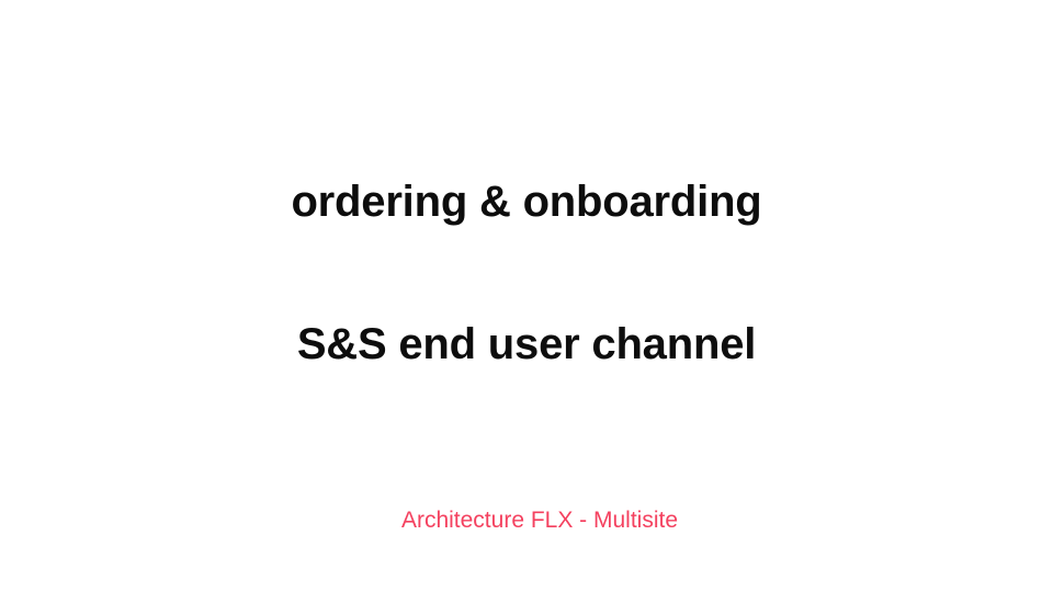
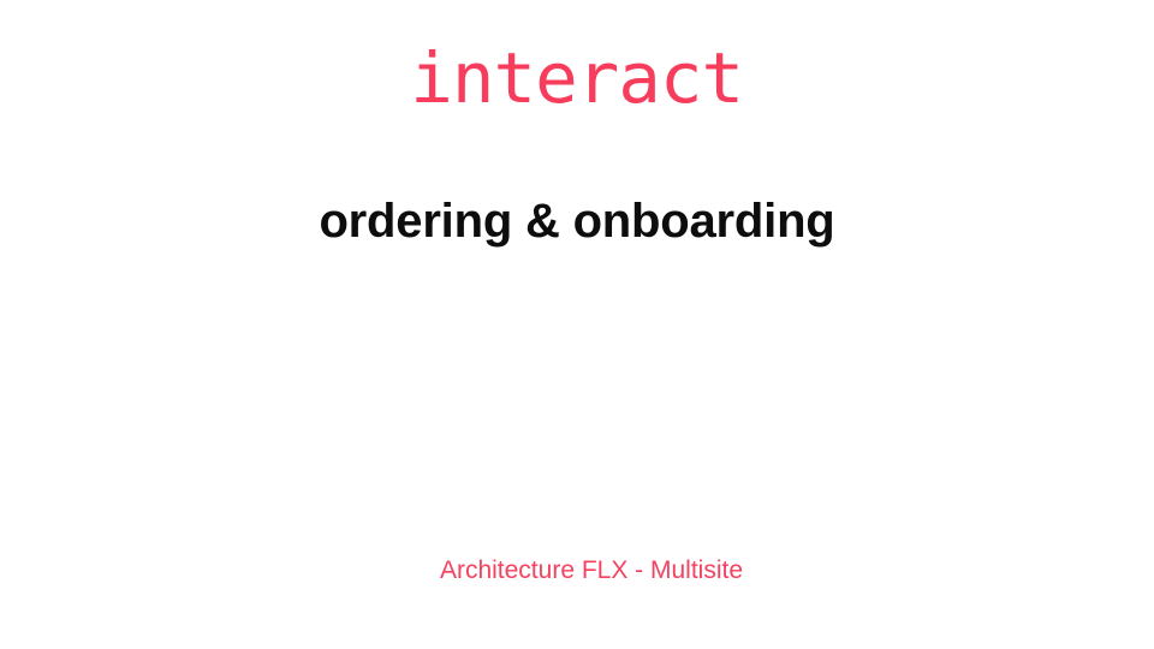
+ interact
  ordering & onboarding
- S&S end user channel
  Architecture FLX - Multisite
